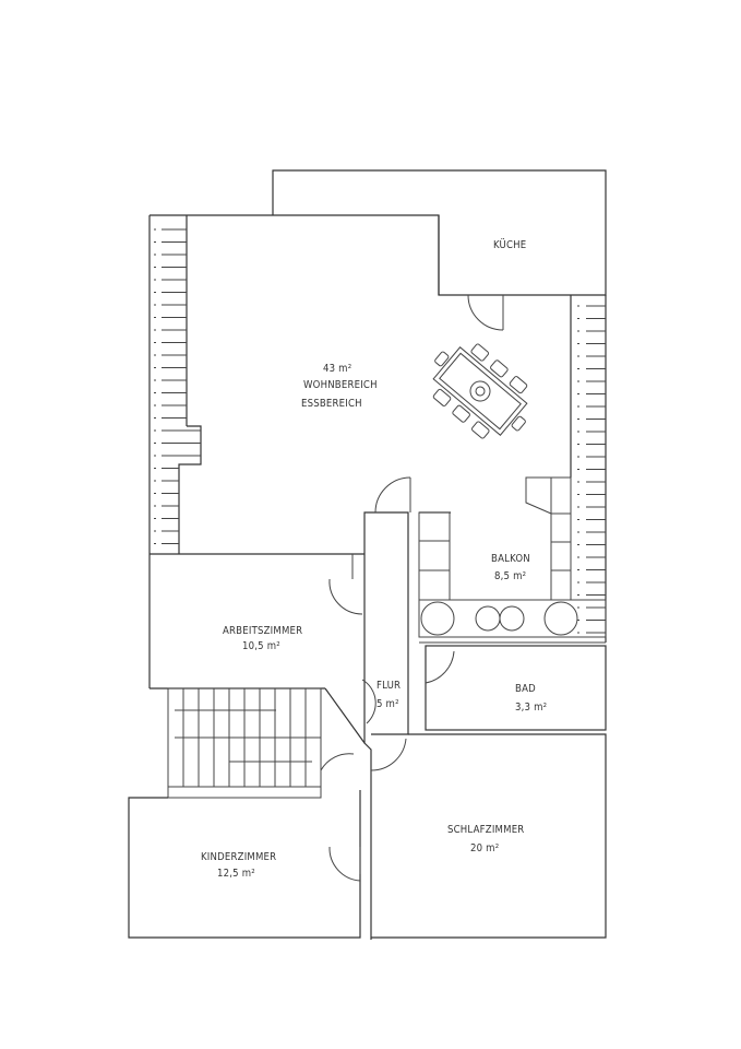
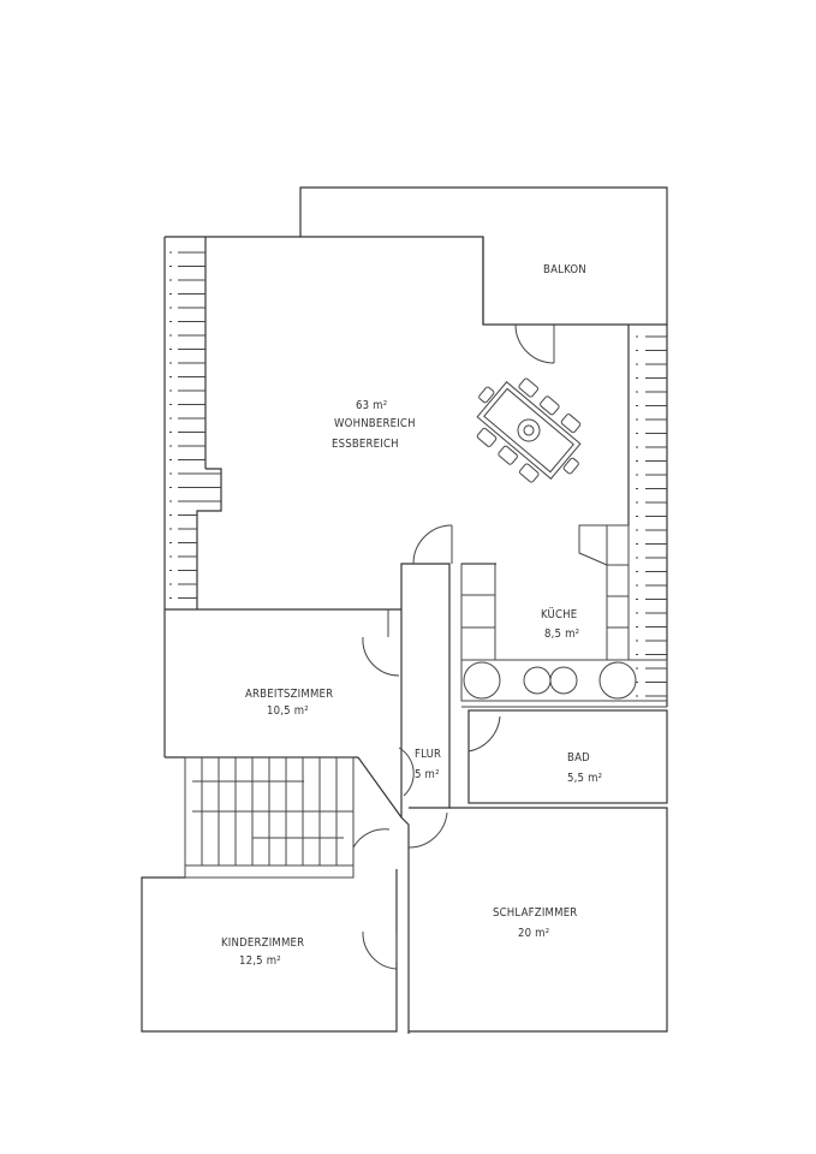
- KÜCHE
+ BALKON
- 43 m²
+ 63 m²
  WOHNBEREICH
  ESSBEREICH
- BALKON
+ KÜCHE
  8,5 m²
  ARBEITSZIMMER
  10,5 m²
  FLUR
  5 m²
  BAD
- 3,3 m²
+ 5,5 m²
  SCHLAFZIMMER
  20 m²
  KINDERZIMMER
  12,5 m²
